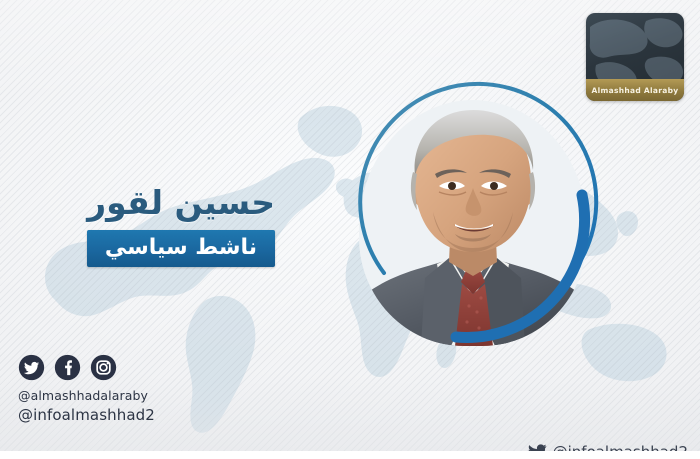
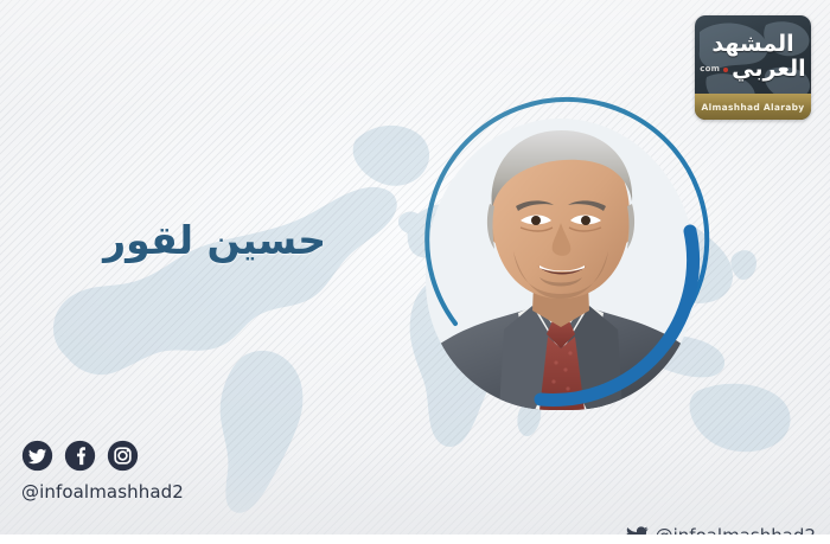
+ المشهد
+ com
+ العربي
  Almashhad Alaraby
  حسين لقور
- ناشط سياسي
- @almashhadalaraby
  @infoalmashhad2
